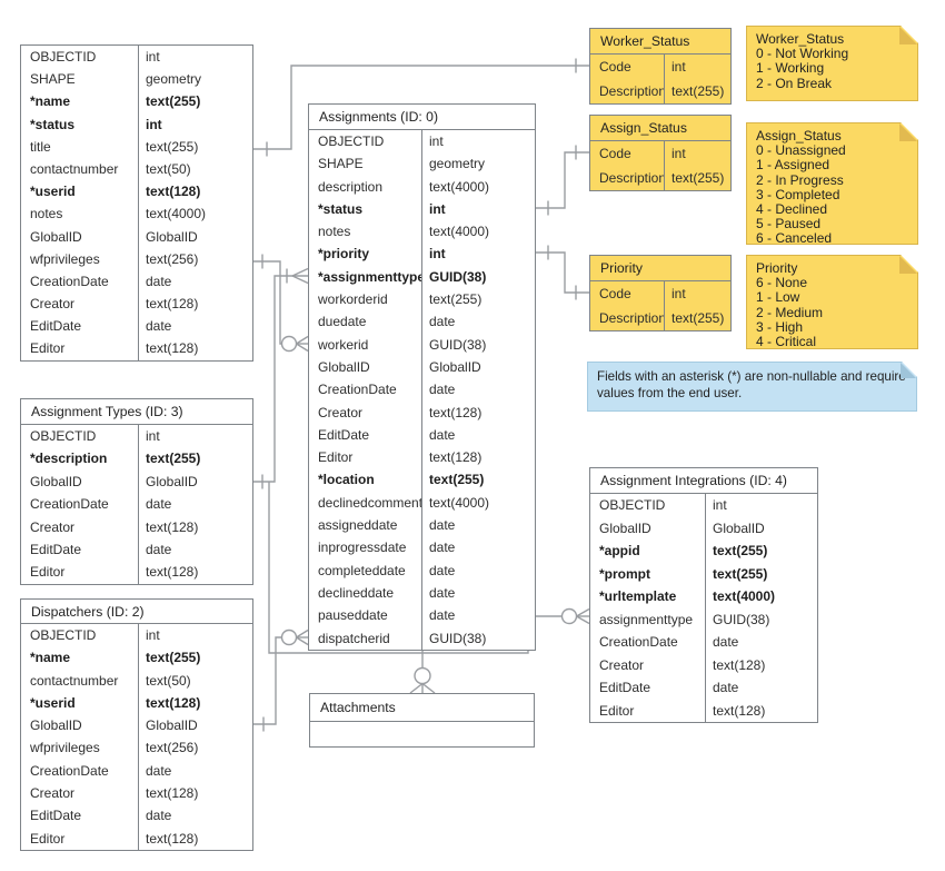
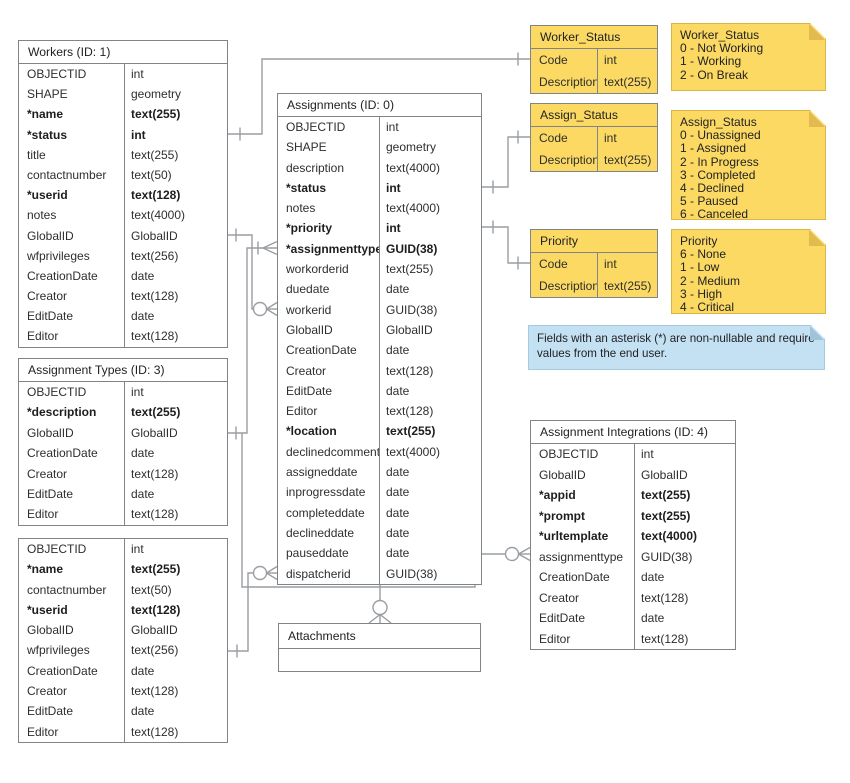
+ Workers (ID: 1)
  OBJECTID
  int
  SHAPE
  geometry
  *name
  text(255)
  *status
  int
  title
  text(255)
  contactnumber
  text(50)
  *userid
  text(128)
  notes
  text(4000)
  GlobalID
  GlobalID
  wfprivileges
  text(256)
  CreationDate
  date
  Creator
  text(128)
  EditDate
  date
  Editor
  text(128)
  Assignment Types (ID: 3)
  OBJECTID
  int
  *description
  text(255)
  GlobalID
  GlobalID
  CreationDate
  date
  Creator
  text(128)
  EditDate
  date
  Editor
  text(128)
- Dispatchers (ID: 2)
  OBJECTID
  int
  *name
  text(255)
  contactnumber
  text(50)
  *userid
  text(128)
  GlobalID
  GlobalID
  wfprivileges
  text(256)
  CreationDate
  date
  Creator
  text(128)
  EditDate
  date
  Editor
  text(128)
  Assignments (ID: 0)
  OBJECTID
  int
  SHAPE
  geometry
  description
  text(4000)
  *status
  int
  notes
  text(4000)
  *priority
  int
  *assignmenttype
  GUID(38)
  workorderid
  text(255)
  duedate
  date
  workerid
  GUID(38)
  GlobalID
  GlobalID
  CreationDate
  date
  Creator
  text(128)
  EditDate
  date
  Editor
  text(128)
  *location
  text(255)
  declinedcomment
  text(4000)
  assigneddate
  date
  inprogressdate
  date
  completeddate
  date
  declineddate
  date
  pauseddate
  date
  dispatcherid
  GUID(38)
  Attachments
  Assignment Integrations (ID: 4)
  OBJECTID
  int
  GlobalID
  GlobalID
  *appid
  text(255)
  *prompt
  text(255)
  *urltemplate
  text(4000)
  assignmenttype
  GUID(38)
  CreationDate
  date
  Creator
  text(128)
  EditDate
  date
  Editor
  text(128)
  Worker_Status
  Code
  int
  Description
  text(255)
  Assign_Status
  Code
  int
  Description
  text(255)
  Priority
  Code
  int
  Description
  text(255)
  Worker_Status
  0 - Not Working
  1 - Working
  2 - On Break
  Assign_Status
  0 - Unassigned
  1 - Assigned
  2 - In Progress
  3 - Completed
  4 - Declined
  5 - Paused
  6 - Canceled
  Priority
  6 - None
  1 - Low
  2 - Medium
  3 - High
  4 - Critical
  Fields with an asterisk (*) are non-nullable and requir values from the end user.
